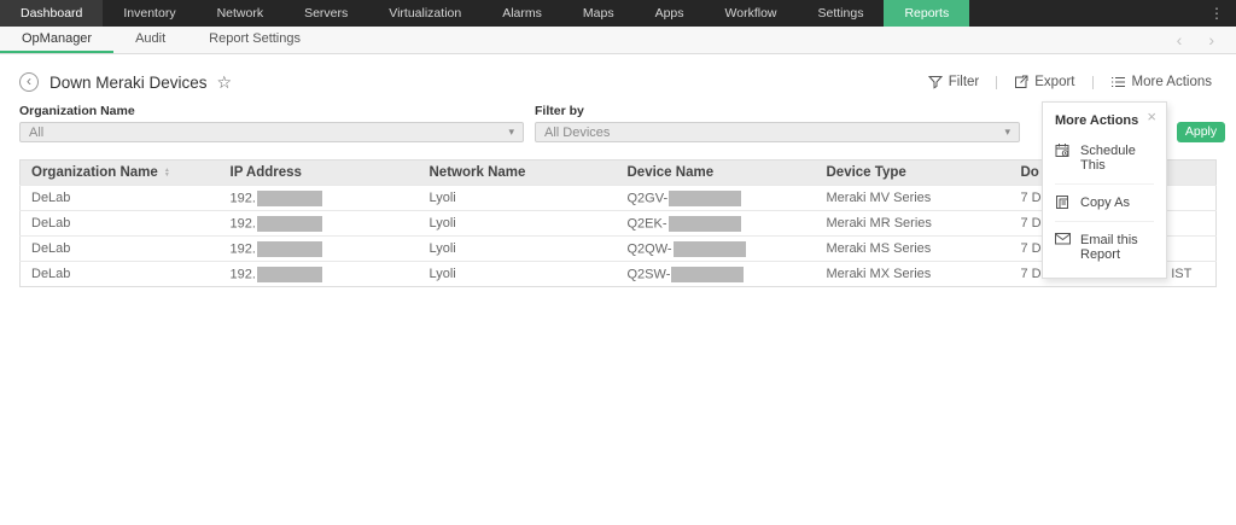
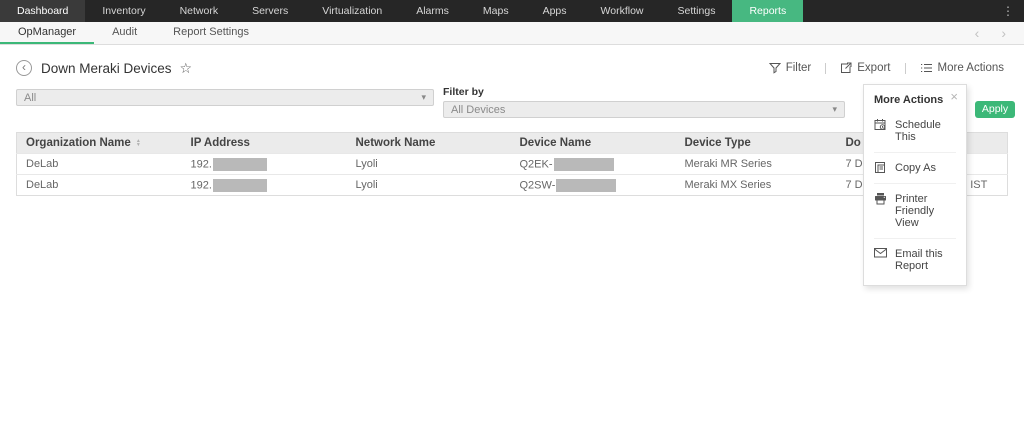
  Dashboard
  Inventory
  Network
  Servers
  Virtualization
  Alarms
  Maps
  Apps
  Workflow
  Settings
  Reports
  ⋮
  OpManager
  Audit
  Report Settings
  ‹
  ›
  ‹
  Down Meraki Devices
  ☆
  Filter
  Export
  More Actions
- Organization Name
  All
  ▾
  Filter by
  All Devices
  ▾
  Apply
  Organization Name	IP Address	Network Name	Device Name	Device Type	Do
- DeLab	192.	Lyoli	Q2GV-	Meraki MV Series	7 D
  DeLab	192.	Lyoli	Q2EK-	Meraki MR Series	7 D
- DeLab	192.	Lyoli	Q2QW-	Meraki MS Series	7 D
  DeLab	192.	Lyoli	Q2SW-	Meraki MX Series	7 D IST
  More Actions
  ×
  Schedule This
  Copy As
+ Printer Friendly View
  Email this Report
